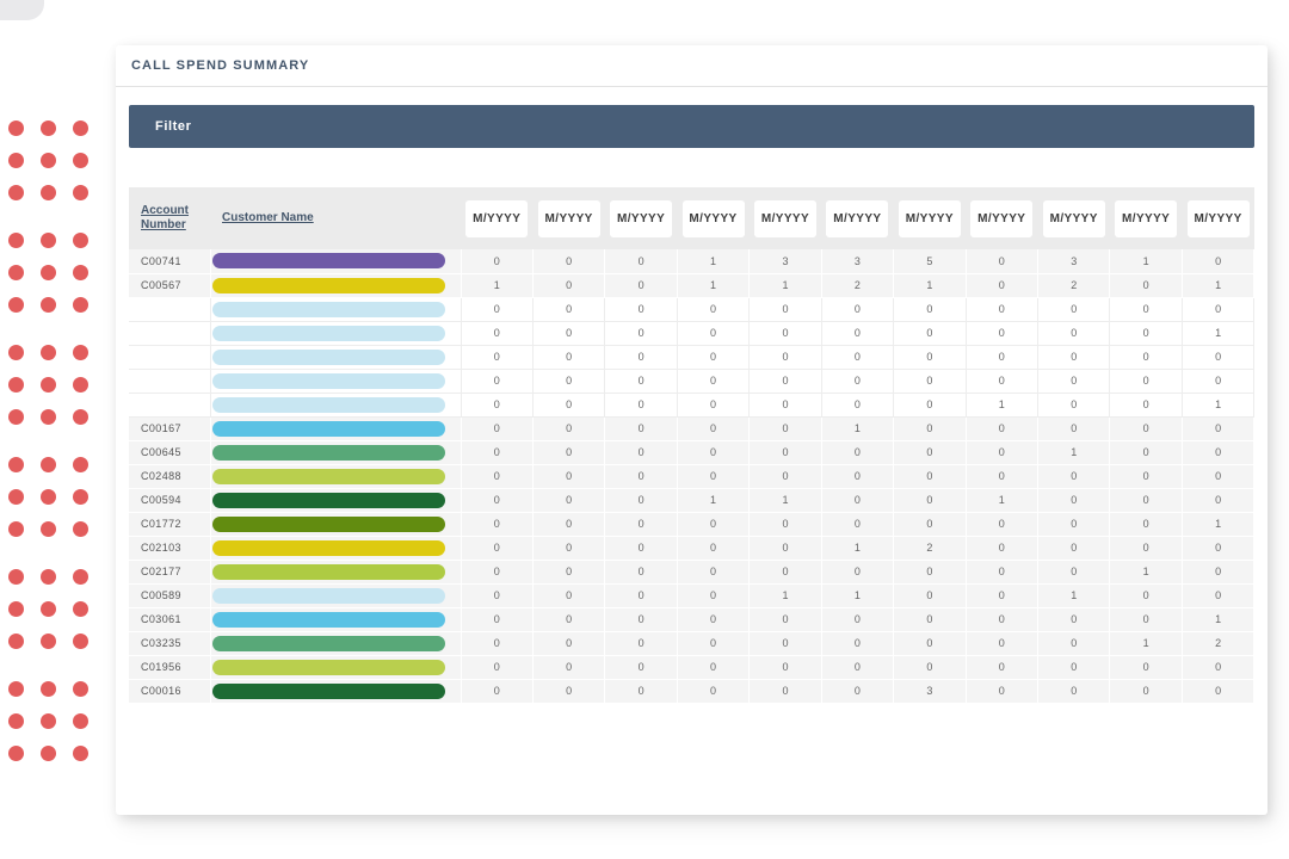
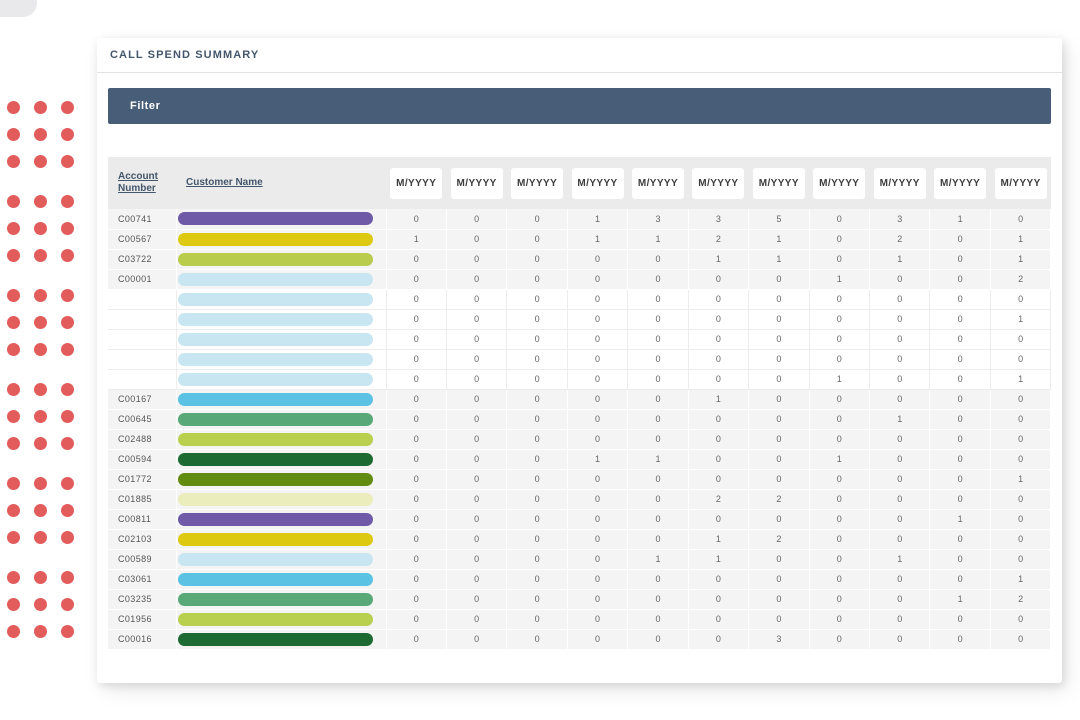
  CALL SPEND SUMMARY
  Filter
  Account Number	Customer Name	M/YYYY	M/YYYY	M/YYYY	M/YYYY	M/YYYY	M/YYYY	M/YYYY	M/YYYY	M/YYYY	M/YYYY	M/YYYY
  C00741		0	0	0	1	3	3	5	0	3	1	0
  C00567		1	0	0	1	1	2	1	0	2	0	1
+ C03722		0	0	0	0	0	1	1	0	1	0	1
+ C00001		0	0	0	0	0	0	0	1	0	0	2
  		0	0	0	0	0	0	0	0	0	0	0
  		0	0	0	0	0	0	0	0	0	0	1
  		0	0	0	0	0	0	0	0	0	0	0
  		0	0	0	0	0	0	0	0	0	0	0
  		0	0	0	0	0	0	0	1	0	0	1
  C00167		0	0	0	0	0	1	0	0	0	0	0
  C00645		0	0	0	0	0	0	0	0	1	0	0
  C02488		0	0	0	0	0	0	0	0	0	0	0
  C00594		0	0	0	1	1	0	0	1	0	0	0
  C01772		0	0	0	0	0	0	0	0	0	0	1
+ C01885		0	0	0	0	0	2	2	0	0	0	0
+ C00811		0	0	0	0	0	0	0	0	0	1	0
  C02103		0	0	0	0	0	1	2	0	0	0	0
- C02177		0	0	0	0	0	0	0	0	0	1	0
  C00589		0	0	0	0	1	1	0	0	1	0	0
  C03061		0	0	0	0	0	0	0	0	0	0	1
  C03235		0	0	0	0	0	0	0	0	0	1	2
  C01956		0	0	0	0	0	0	0	0	0	0	0
  C00016		0	0	0	0	0	0	3	0	0	0	0
